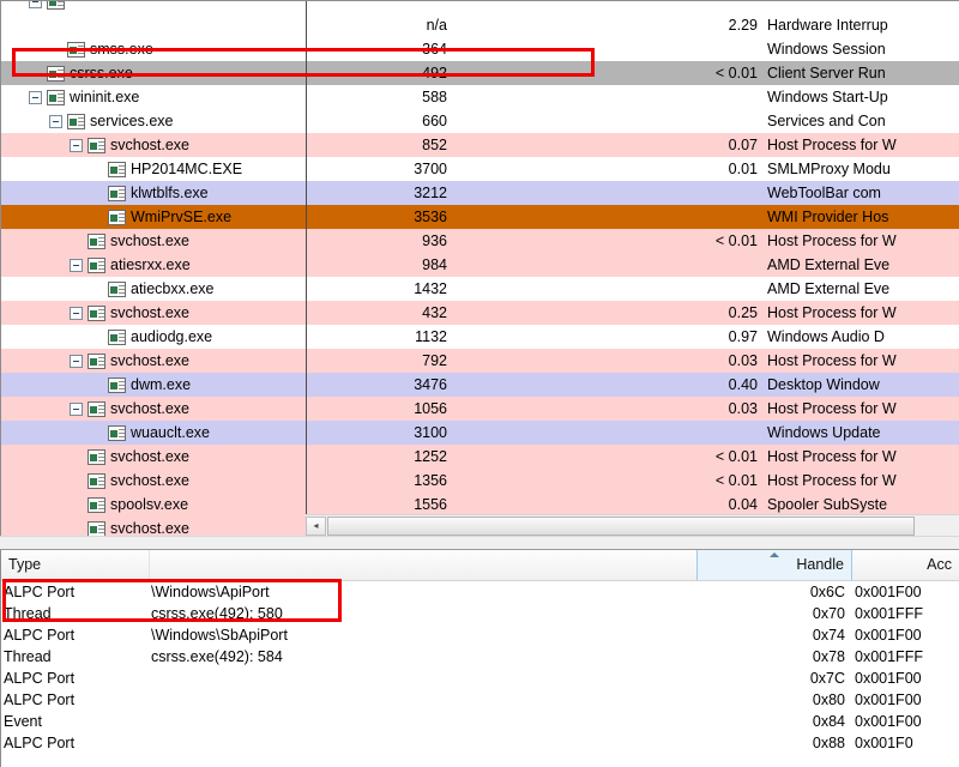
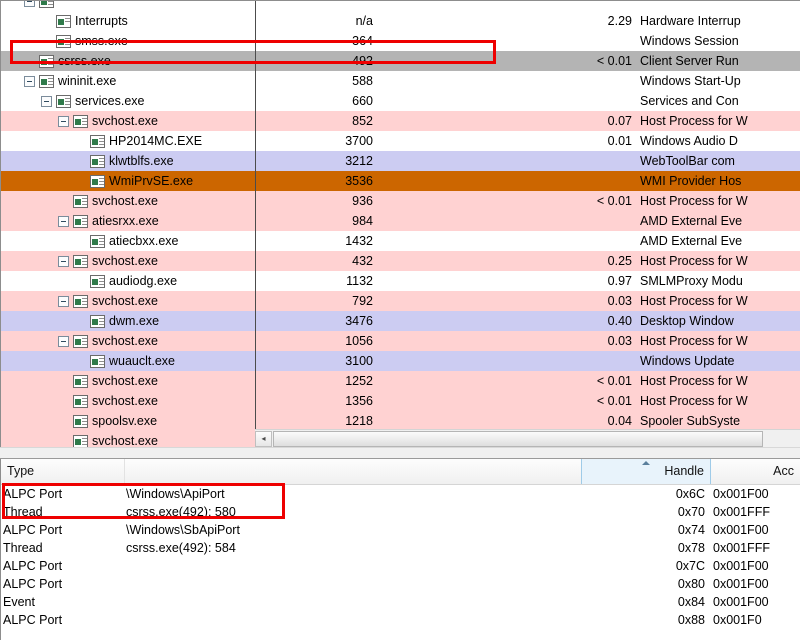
+ Interrupts
  n/a
  2.29
  Hardware Interrup
  smss.exe
  364
  Windows Session
  csrss.exe
  492
  < 0.01
  Client Server Run
  wininit.exe
  588
  Windows Start-Up
  services.exe
  660
  Services and Con
  svchost.exe
  852
  0.07
  Host Process for W
  HP2014MC.EXE
  3700
  0.01
- SMLMProxy Modu
+ Windows Audio D
  klwtblfs.exe
  3212
  WebToolBar com
  WmiPrvSE.exe
  3536
  WMI Provider Hos
  svchost.exe
  936
  < 0.01
  Host Process for W
  atiesrxx.exe
  984
  AMD External Eve
  atiecbxx.exe
  1432
  AMD External Eve
  svchost.exe
  432
  0.25
  Host Process for W
  audiodg.exe
  1132
  0.97
- Windows Audio D
+ SMLMProxy Modu
  svchost.exe
  792
  0.03
  Host Process for W
  dwm.exe
  3476
  0.40
  Desktop Window
  svchost.exe
  1056
  0.03
  Host Process for W
  wuauclt.exe
  3100
  Windows Update
  svchost.exe
  1252
  < 0.01
  Host Process for W
  svchost.exe
  1356
  < 0.01
  Host Process for W
  spoolsv.exe
- 1556
+ 1218
  0.04
  Spooler SubSyste
  svchost.exe
  ◂
  Type
  Handle
  Acc
  ALPC Port
  \Windows\ApiPort
  0x6C
  0x001F00
  Thread
  csrss.exe(492): 580
  0x70
  0x001FFF
  ALPC Port
  \Windows\SbApiPort
  0x74
  0x001F00
  Thread
  csrss.exe(492): 584
  0x78
  0x001FFF
  ALPC Port
  0x7C
  0x001F00
  ALPC Port
  0x80
  0x001F00
  Event
  0x84
  0x001F00
  ALPC Port
  0x88
  0x001F0
